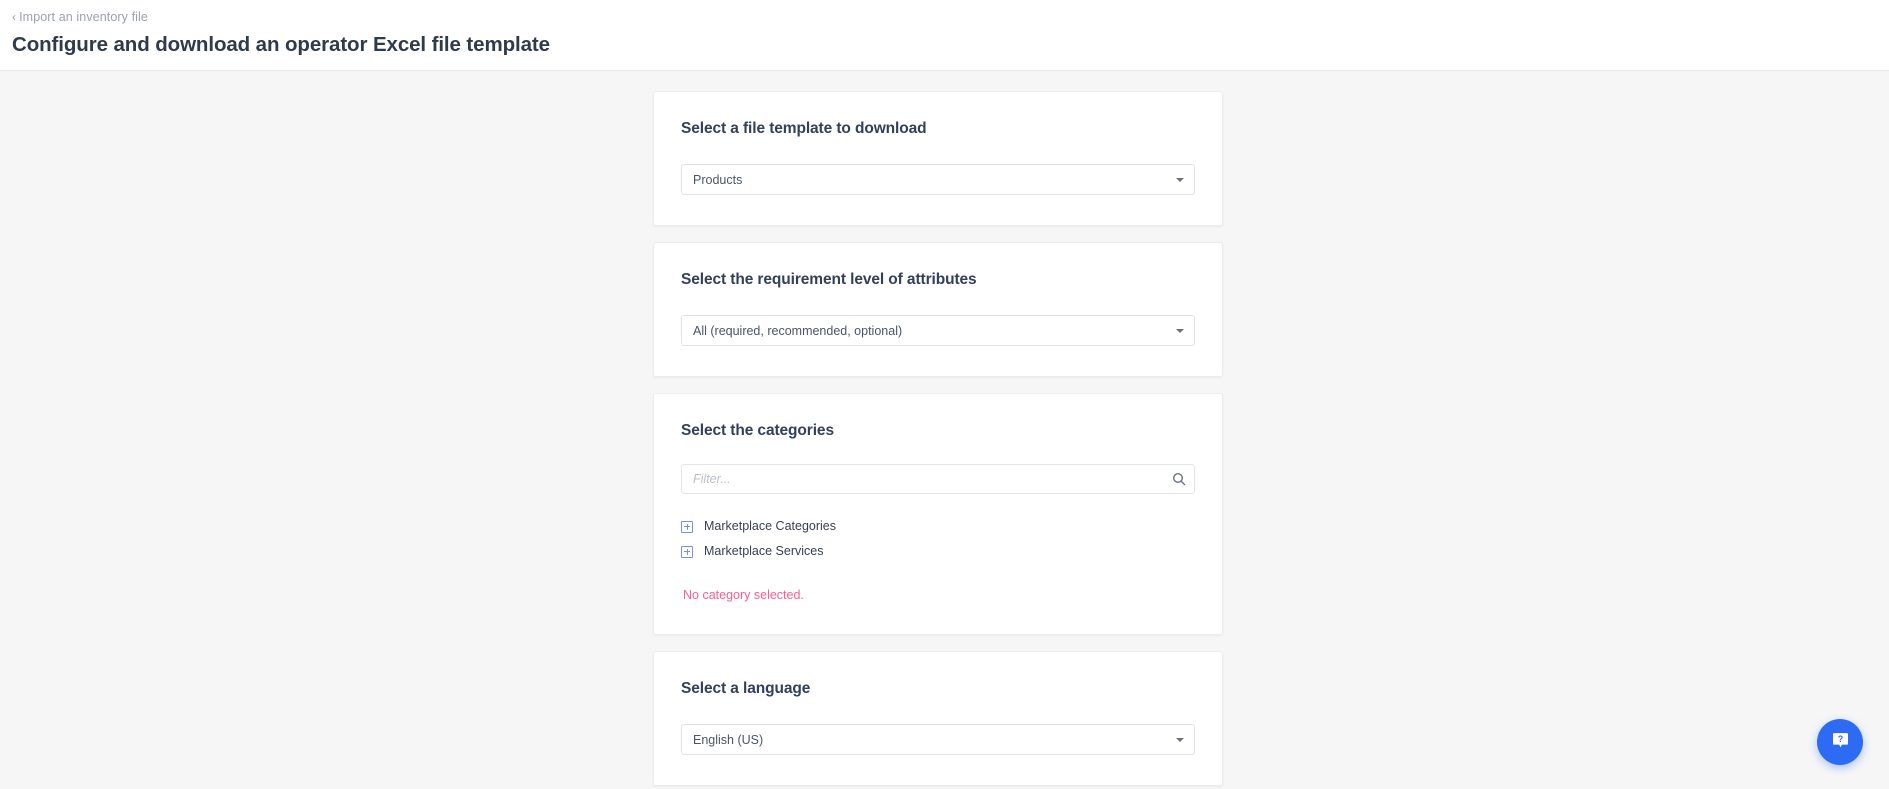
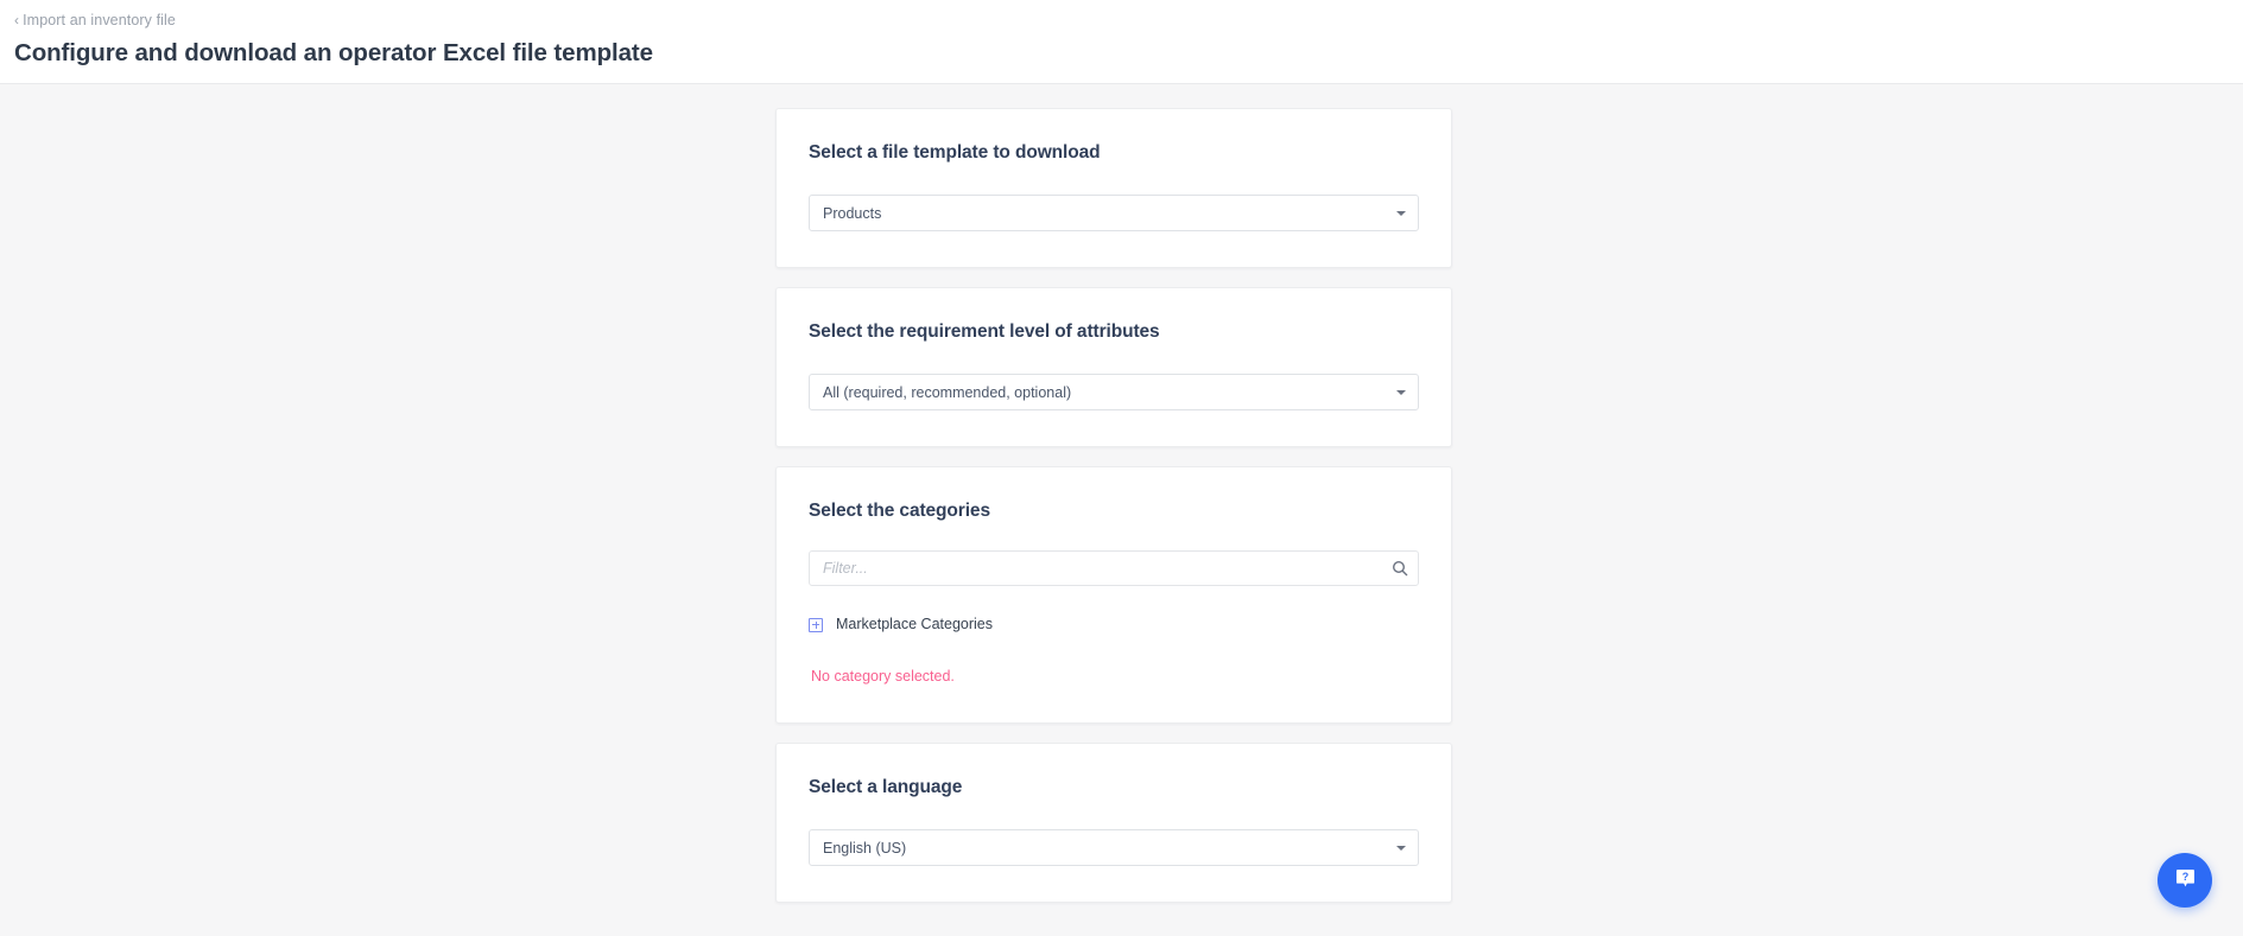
  ‹
  Import an inventory file
  Configure and download an operator Excel file template
  Select a file template to download
  Products
  Select the requirement level of attributes
  All (required, recommended, optional)
  Select the categories
  Filter...
  Marketplace Categories
- Marketplace Services
  No category selected.
  Select a language
  English (US)
  ?
